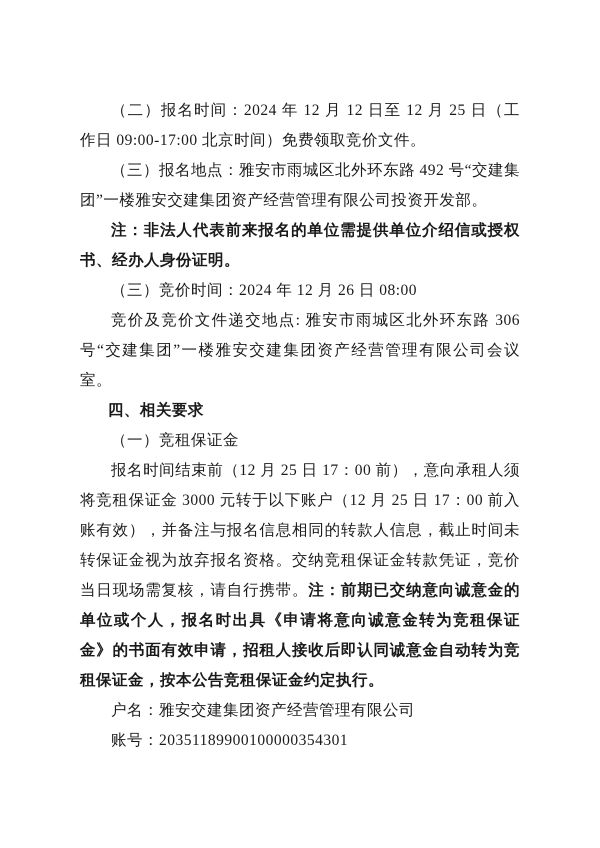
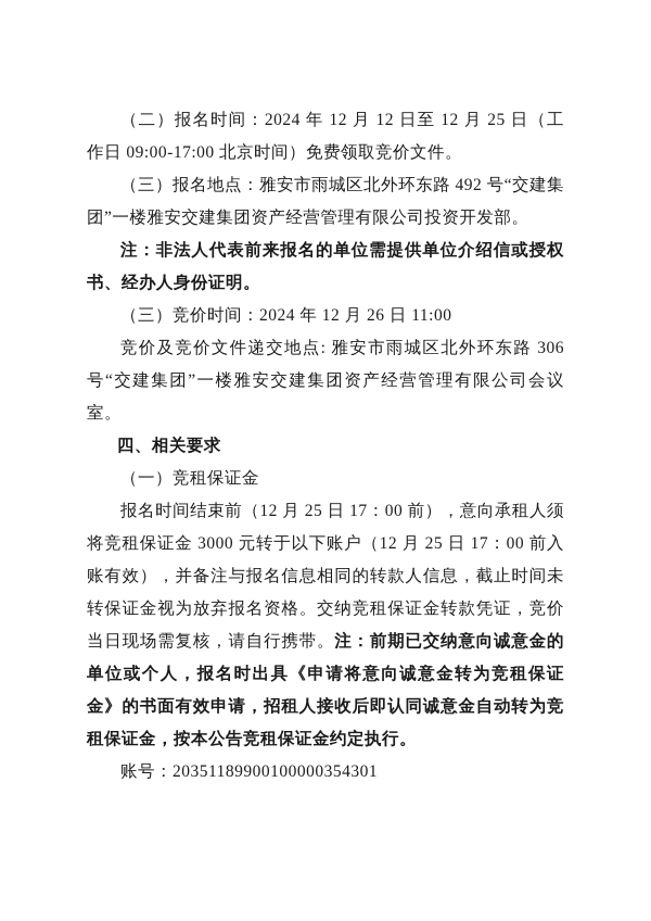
  （二）报名时间：2024 年 12 月 12 日至 12 月 25 日（工作日 09:00-17:00 北京时间）免费领取竞价文件。
  （三）报名地点：雅安市雨城区北外环东路 492 号“交建集团”一楼雅安交建集团资产经营管理有限公司投资开发部。
  注：非法人代表前来报名的单位需提供单位介绍信或授权书、经办人身份证明。
- （三）竞价时间：2024 年 12 月 26 日 08:00
+ （三）竞价时间：2024 年 12 月 26 日 11:00
  竞价及竞价文件递交地点: 雅安市雨城区北外环东路 306 号“交建集团”一楼雅安交建集团资产经营管理有限公司会议室。
  四、相关要求
  （一）竞租保证金
  报名时间结束前（12 月 25 日 17：00 前），意向承租人须将竞租保证金 3000 元转于以下账户（12 月 25 日 17：00 前入账有效），并备注与报名信息相同的转款人信息，截止时间未转保证金视为放弃报名资格。交纳竞租保证金转款凭证，竞价当日现场需复核，请自行携带。注：前期已交纳意向诚意金的单位或个人，报名时出具《申请将意向诚意金转为竞租保证金》的书面有效申请，招租人接收后即认同诚意金自动转为竞租保证金，按本公告竞租保证金约定执行。
- 户名：雅安交建集团资产经营管理有限公司
  账号：20351189900100000354301
